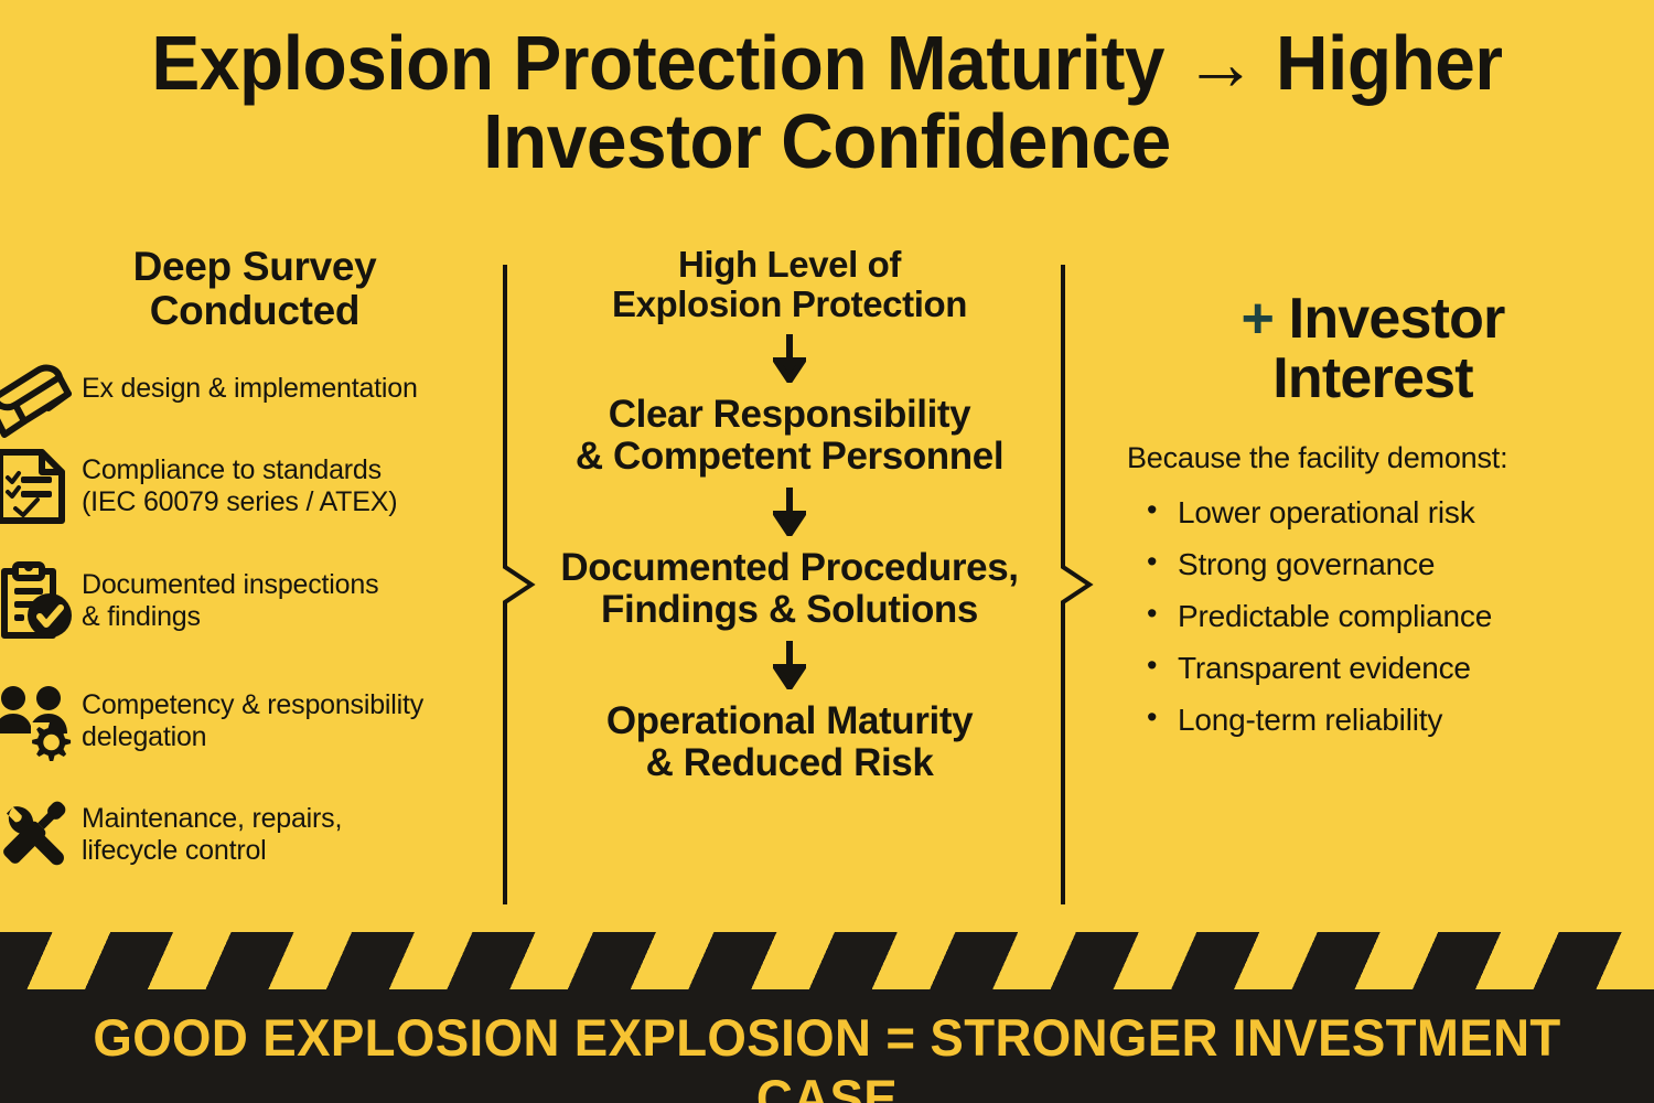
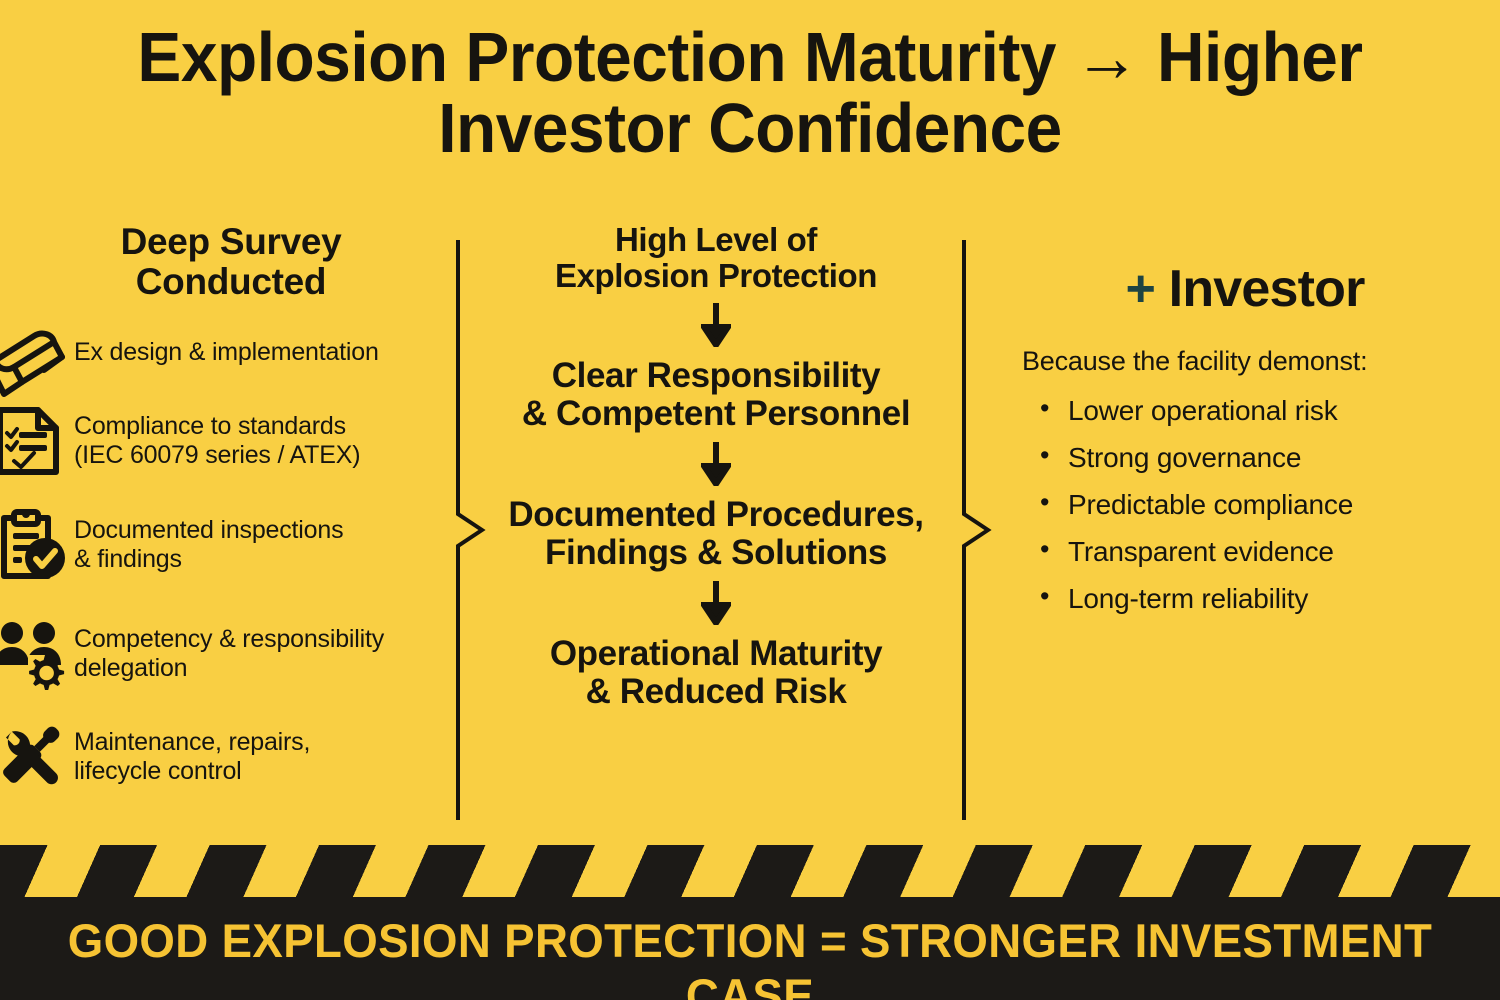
  Explosion Protection Maturity → Higher
  Investor Confidence
  Deep Survey
  Conducted
  Ex design & implementation
  Compliance to standards
  (IEC 60079 series / ATEX)
  Documented inspections
  & findings
  Competency & responsibility
  delegation
  Maintenance, repairs,
  lifecycle control
  High Level of
  Explosion Protection
  Clear Responsibility
  & Competent Personnel
  Documented Procedures,
  Findings & Solutions
  Operational Maturity
  & Reduced Risk
  + Investor
- Interest
  Because the facility demonst:
  Lower operational risk
  Strong governance
  Predictable compliance
  Transparent evidence
  Long-term reliability
- GOOD EXPLOSION EXPLOSION = STRONGER INVESTMENT CASE
+ GOOD EXPLOSION PROTECTION = STRONGER INVESTMENT CASE
